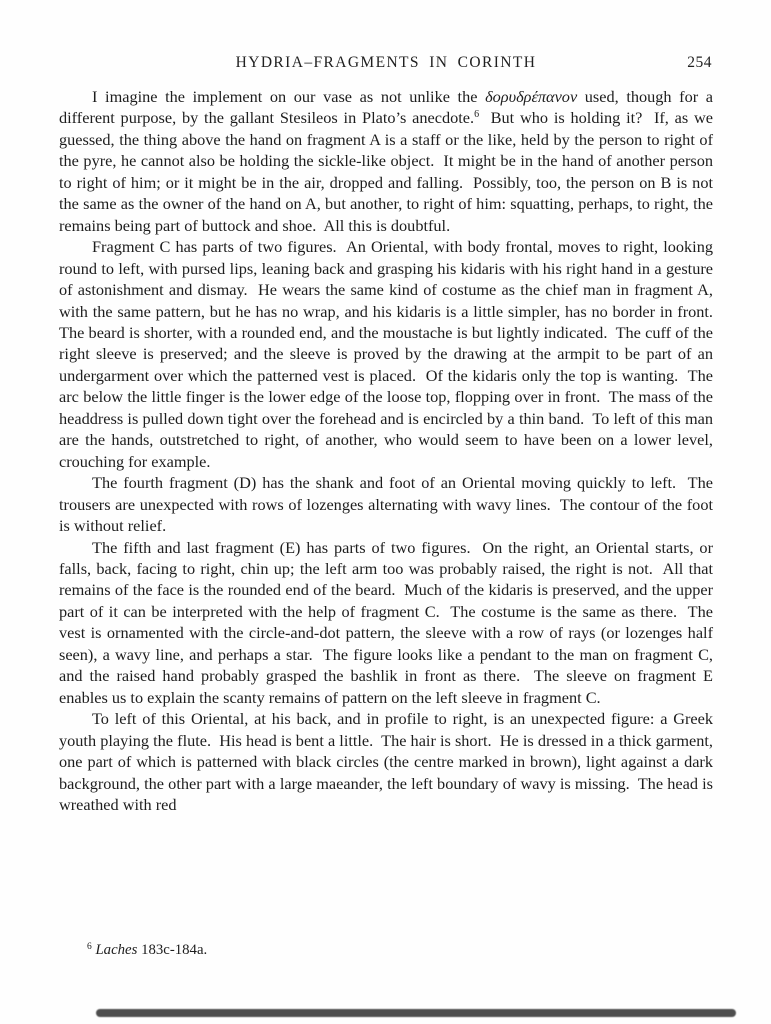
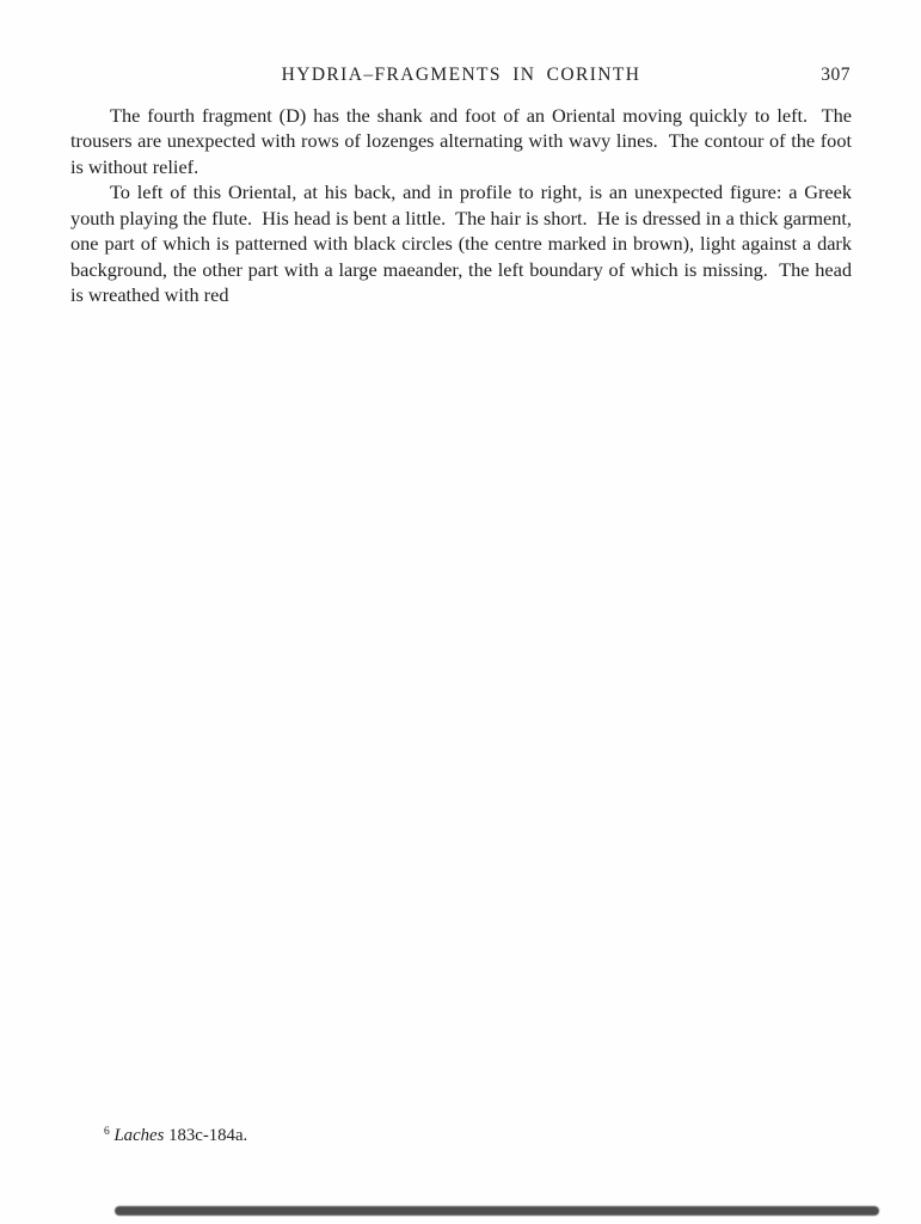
  HYDRIA–FRAGMENTS IN CORINTH
- 254
+ 307
- I imagine the implement on our vase as not unlike the δορυδρέπανον used, though for a different purpose, by the gallant Stesileos in Plato’s anecdote.6 But who is holding it? If, as we guessed, the thing above the hand on fragment A is a staff or the like, held by the person to right of the pyre, he cannot also be holding the sickle-like object. It might be in the hand of another person to right of him; or it might be in the air, dropped and falling. Possibly, too, the person on B is not the same as the owner of the hand on A, but another, to right of him: squatting, perhaps, to right, the remains being part of buttock and shoe. All this is doubtful.
- Fragment C has parts of two figures. An Oriental, with body frontal, moves to right, looking round to left, with pursed lips, leaning back and grasping his kidaris with his right hand in a gesture of astonishment and dismay. He wears the same kind of costume as the chief man in fragment A, with the same pattern, but he has no wrap, and his kidaris is a little simpler, has no border in front. The beard is shorter, with a rounded end, and the moustache is but lightly indicated. The cuff of the right sleeve is preserved; and the sleeve is proved by the drawing at the armpit to be part of an undergarment over which the patterned vest is placed. Of the kidaris only the top is wanting. The arc below the little finger is the lower edge of the loose top, flopping over in front. The mass of the headdress is pulled down tight over the forehead and is encircled by a thin band. To left of this man are the hands, outstretched to right, of another, who would seem to have been on a lower level, crouching for example.
  The fourth fragment (D) has the shank and foot of an Oriental moving quickly to left. The trousers are unexpected with rows of lozenges alternating with wavy lines. The contour of the foot is without relief.
- The fifth and last fragment (E) has parts of two figures. On the right, an Oriental starts, or falls, back, facing to right, chin up; the left arm too was probably raised, the right is not. All that remains of the face is the rounded end of the beard. Much of the kidaris is preserved, and the upper part of it can be interpreted with the help of fragment C. The costume is the same as there. The vest is ornamented with the circle-and-dot pattern, the sleeve with a row of rays (or lozenges half seen), a wavy line, and perhaps a star. The figure looks like a pendant to the man on fragment C, and the raised hand probably grasped the bashlik in front as there. The sleeve on fragment E enables us to explain the scanty remains of pattern on the left sleeve in fragment C.
- To left of this Oriental, at his back, and in profile to right, is an unexpected figure: a Greek youth playing the flute. His head is bent a little. The hair is short. He is dressed in a thick garment, one part of which is patterned with black circles (the centre marked in brown), light against a dark background, the other part with a large maeander, the left boundary of wavy is missing. The head is wreathed with red
+ To left of this Oriental, at his back, and in profile to right, is an unexpected figure: a Greek youth playing the flute. His head is bent a little. The hair is short. He is dressed in a thick garment, one part of which is patterned with black circles (the centre marked in brown), light against a dark background, the other part with a large maeander, the left boundary of which is missing. The head is wreathed with red
  6 Laches 183c-184a.
